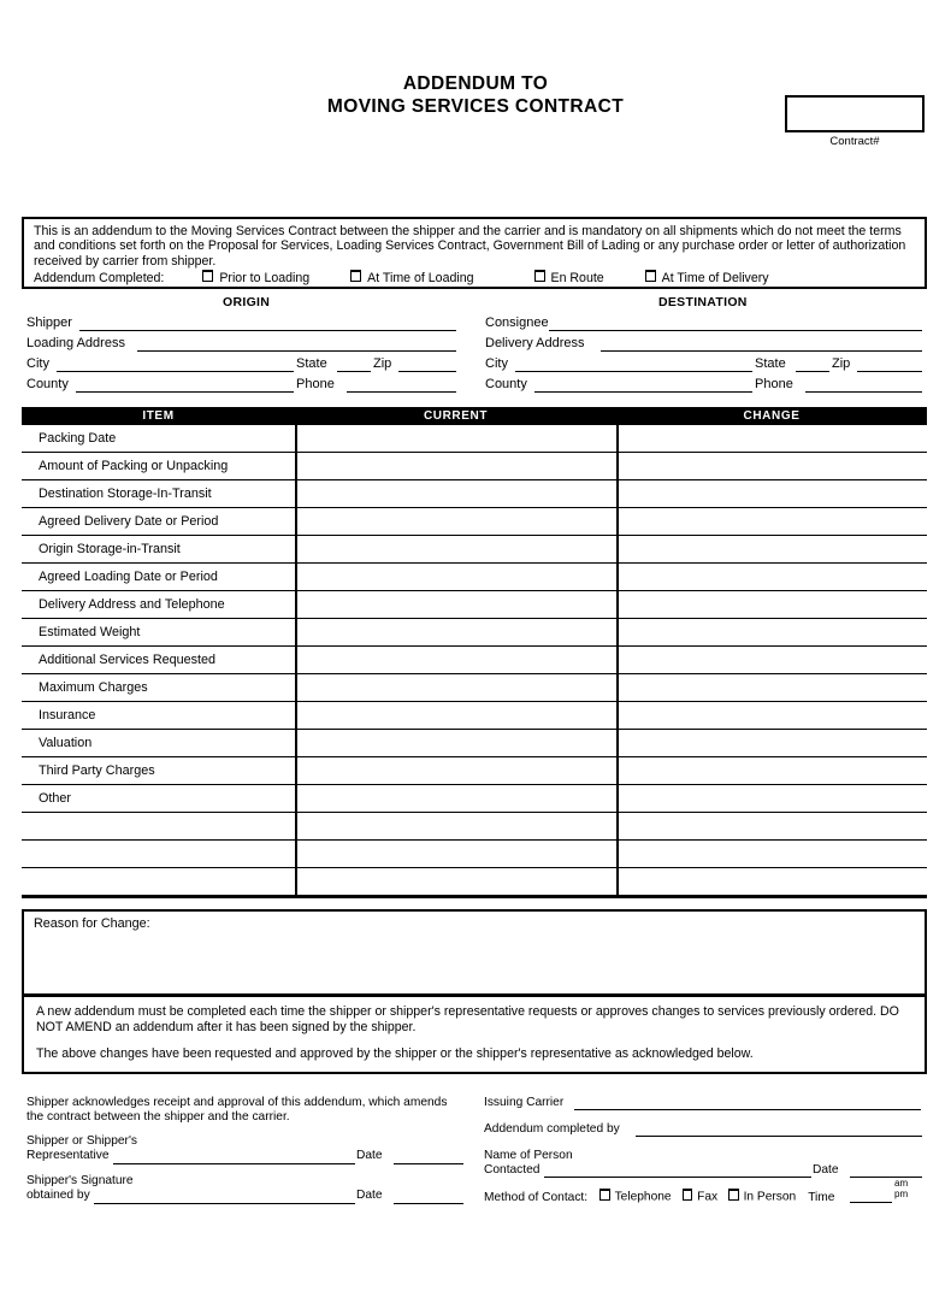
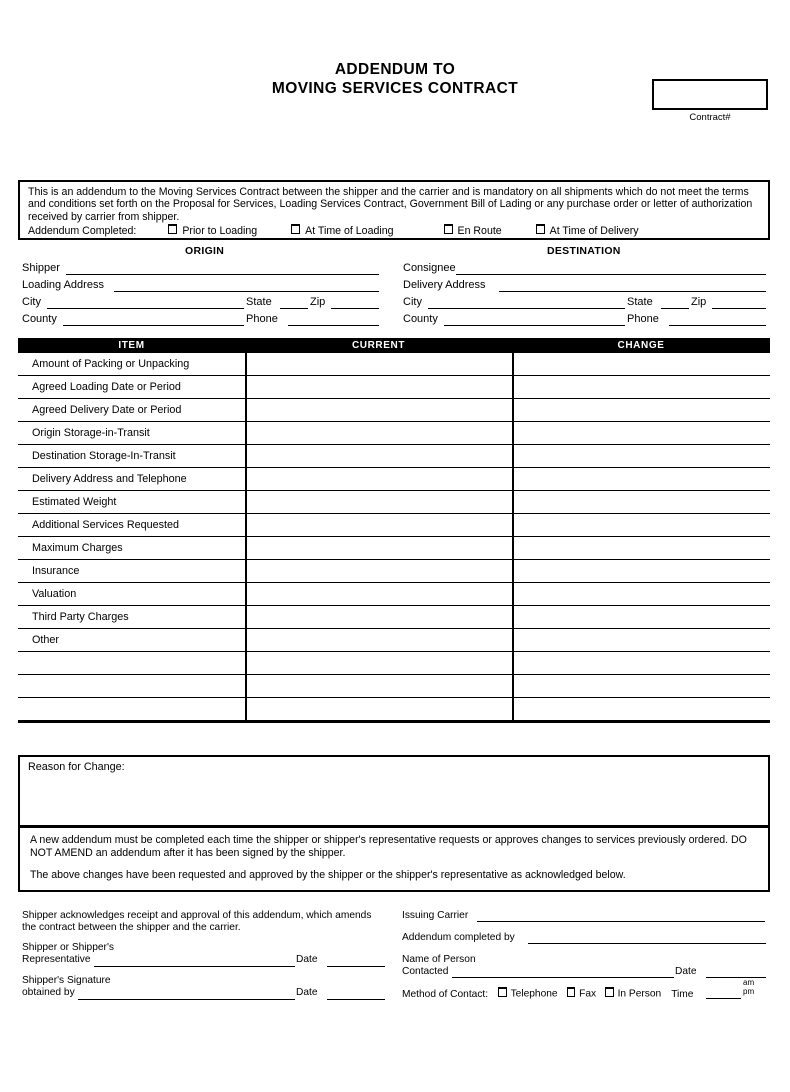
  ADDENDUM TO
  MOVING SERVICES CONTRACT
  Contract#
  This is an addendum to the Moving Services Contract between the shipper and the carrier and is mandatory on all shipments which do not meet the terms and conditions set forth on the Proposal for Services, Loading Services Contract, Government Bill of Lading or any purchase order or letter of authorization received by carrier from shipper.
  Addendum Completed:
  Prior to Loading
  At Time of Loading
  En Route
  At Time of Delivery
  ORIGIN
  Shipper
  Loading Address
  City
  State
  Zip
  County
  Phone
  DESTINATION
  Consignee
  Delivery Address
  City
  State
  Zip
  County
  Phone
  ITEM
  CURRENT
  CHANGE
- Packing Date
  Amount of Packing or Unpacking
- Destination Storage-In-Transit
+ Agreed Loading Date or Period
  Agreed Delivery Date or Period
  Origin Storage-in-Transit
- Agreed Loading Date or Period
+ Destination Storage-In-Transit
  Delivery Address and Telephone
  Estimated Weight
  Additional Services Requested
  Maximum Charges
  Insurance
  Valuation
  Third Party Charges
  Other
  Reason for Change:
  A new addendum must be completed each time the shipper or shipper's representative requests or approves changes to services previously ordered. DO NOT AMEND an addendum after it has been signed by the shipper.
  The above changes have been requested and approved by the shipper or the shipper's representative as acknowledged below.
  Shipper acknowledges receipt and approval of this addendum, which amends
  the contract between the shipper and the carrier.
  Shipper or Shipper's
  Representative
  Date
  Shipper's Signature
  obtained by
  Date
  Issuing Carrier
  Addendum completed by
  Name of Person
  Contacted
  Date
  Method of Contact:
  Telephone
  Fax
  In Person
  Time
  am
  pm
